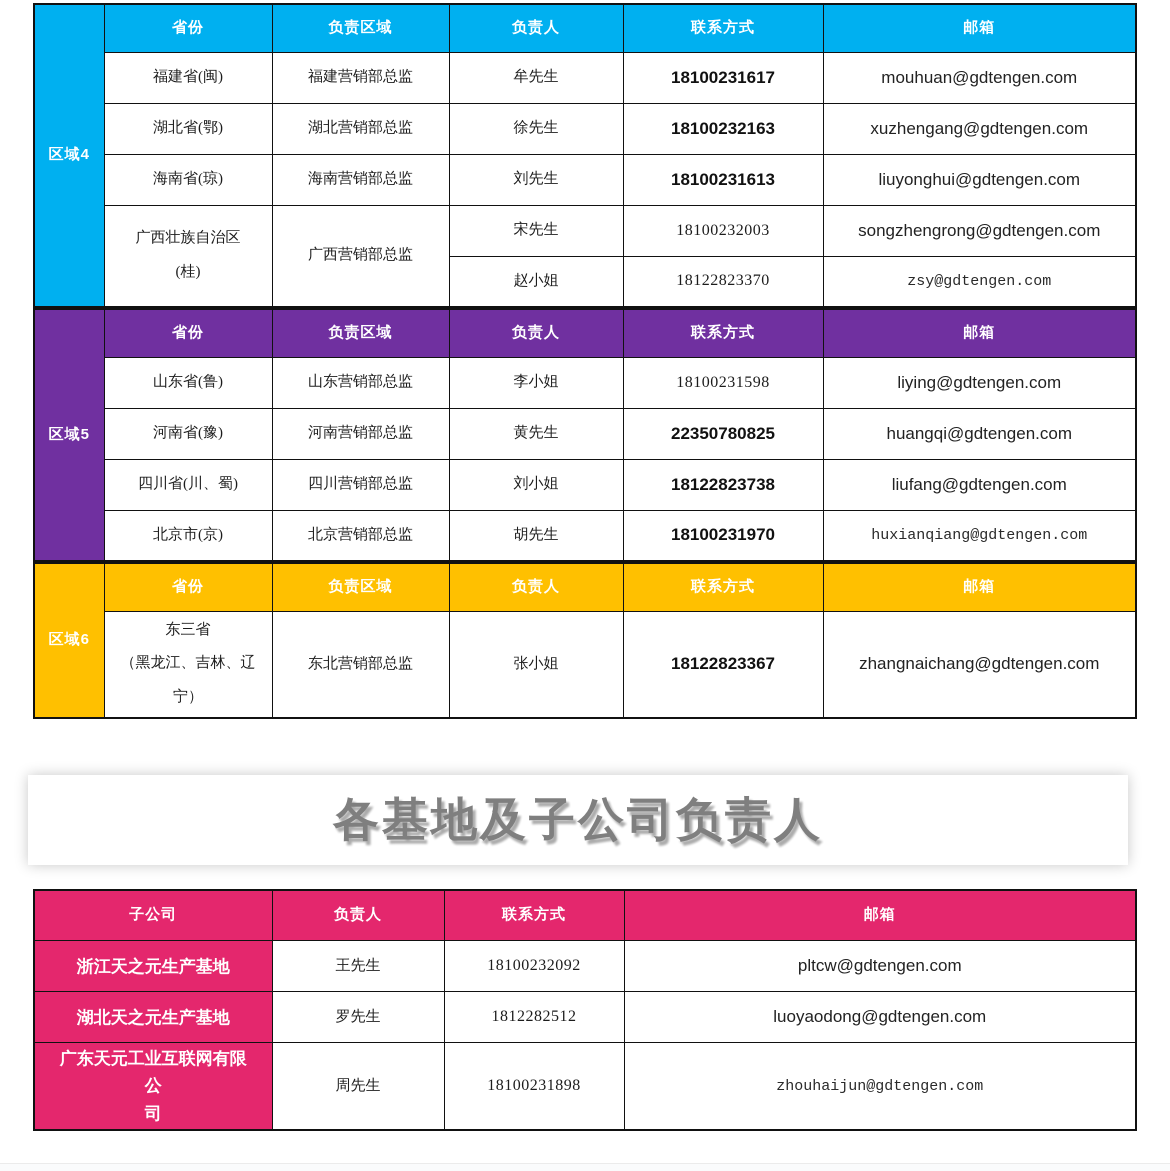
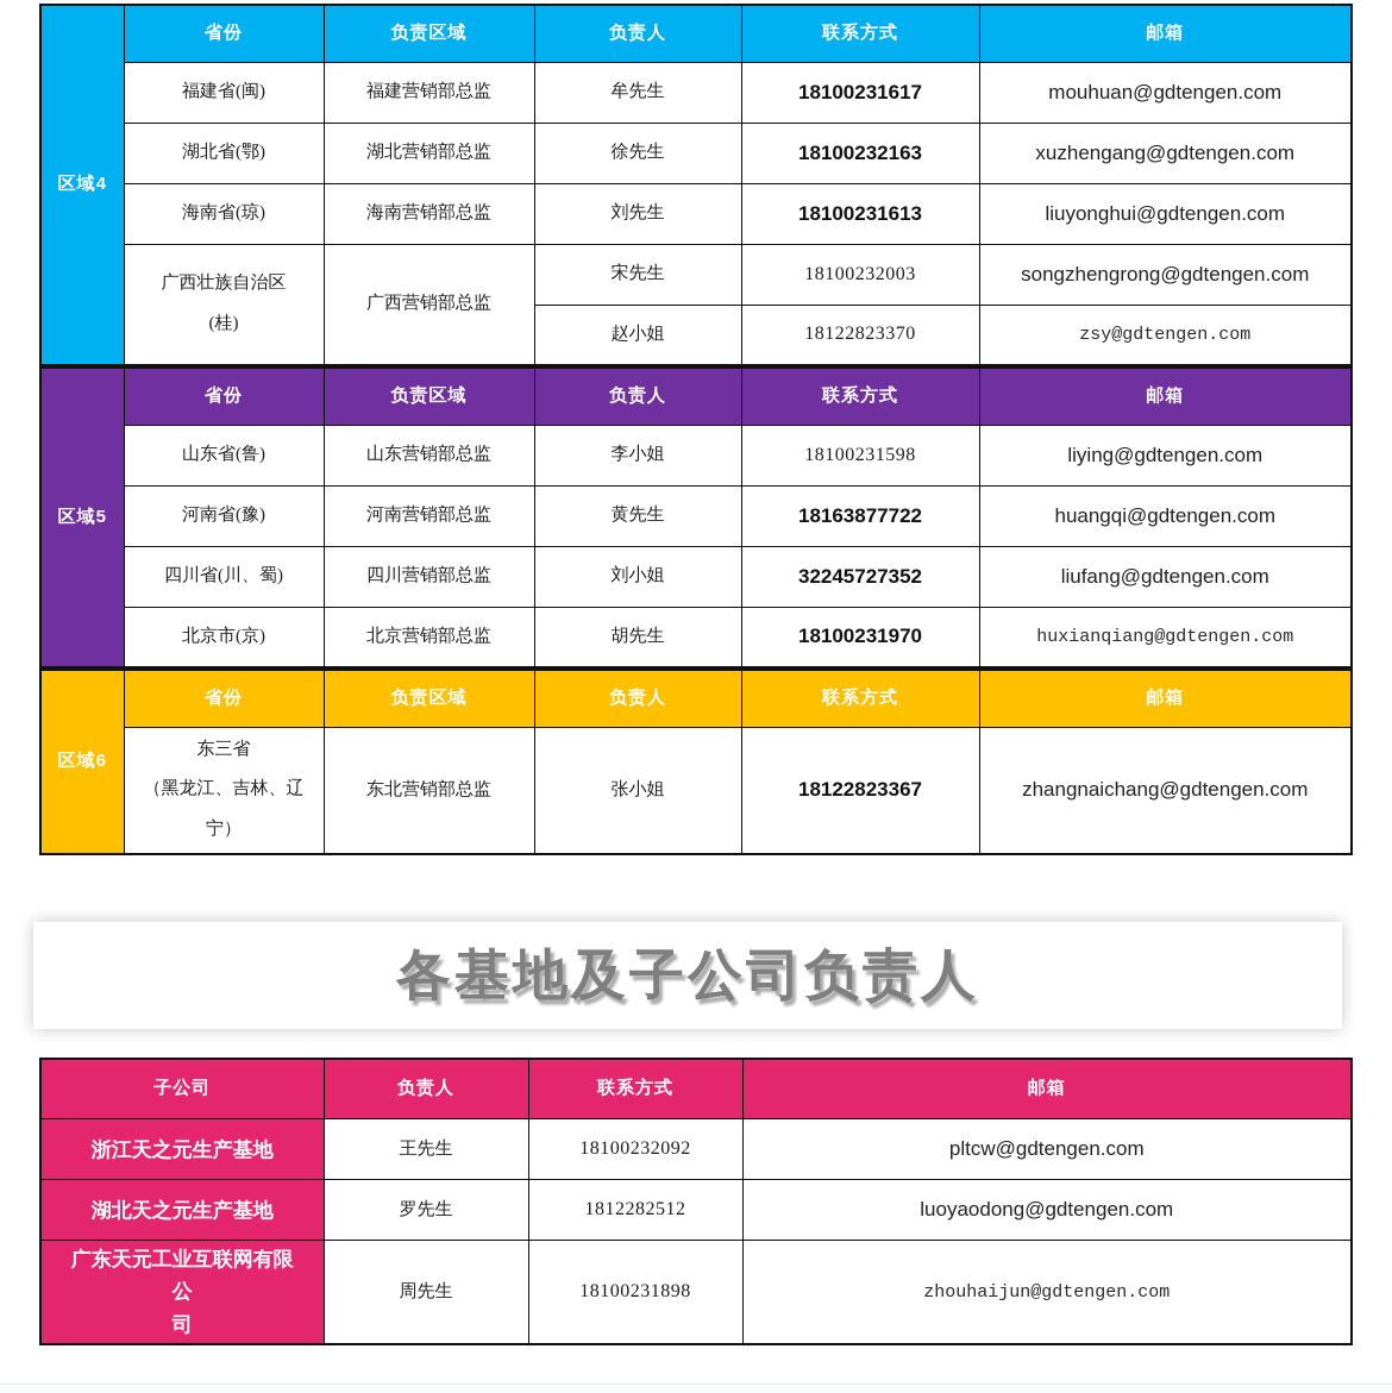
  区域4	省份	负责区域	负责人	联系方式	邮箱
  福建省(闽)	福建营销部总监	牟先生	18100231617	mouhuan@gdtengen.com
  湖北省(鄂)	湖北营销部总监	徐先生	18100232163	xuzhengang@gdtengen.com
  海南省(琼)	海南营销部总监	刘先生	18100231613	liuyonghui@gdtengen.com
  广西壮族自治区 (桂)	广西营销部总监	宋先生	18100232003	songzhengrong@gdtengen.com
  赵小姐	18122823370	zsy@gdtengen.com
  区域5	省份	负责区域	负责人	联系方式	邮箱
  山东省(鲁)	山东营销部总监	李小姐	18100231598	liying@gdtengen.com
- 河南省(豫)	河南营销部总监	黄先生	22350780825	huangqi@gdtengen.com
+ 河南省(豫)	河南营销部总监	黄先生	18163877722	huangqi@gdtengen.com
- 四川省(川、蜀)	四川营销部总监	刘小姐	18122823738	liufang@gdtengen.com
+ 四川省(川、蜀)	四川营销部总监	刘小姐	32245727352	liufang@gdtengen.com
  北京市(京)	北京营销部总监	胡先生	18100231970	huxianqiang@gdtengen.com
  区域6	省份	负责区域	负责人	联系方式	邮箱
  东三省 （黑龙江、吉林、辽宁）	东北营销部总监	张小姐	18122823367	zhangnaichang@gdtengen.com
  各基地及子公司负责人
  子公司	负责人	联系方式	邮箱
  浙江天之元生产基地	王先生	18100232092	pltcw@gdtengen.com
  湖北天之元生产基地	罗先生	1812282512	luoyaodong@gdtengen.com
  广东天元工业互联网有限公 司	周先生	18100231898	zhouhaijun@gdtengen.com
